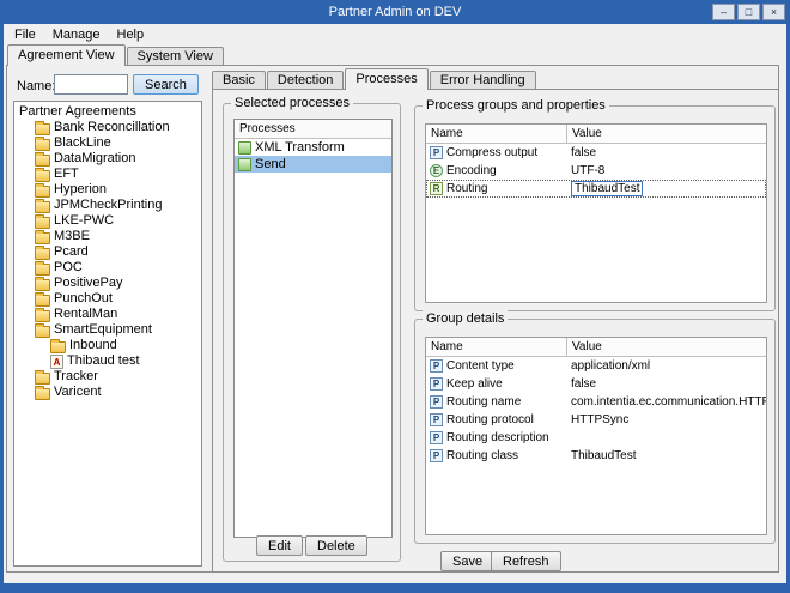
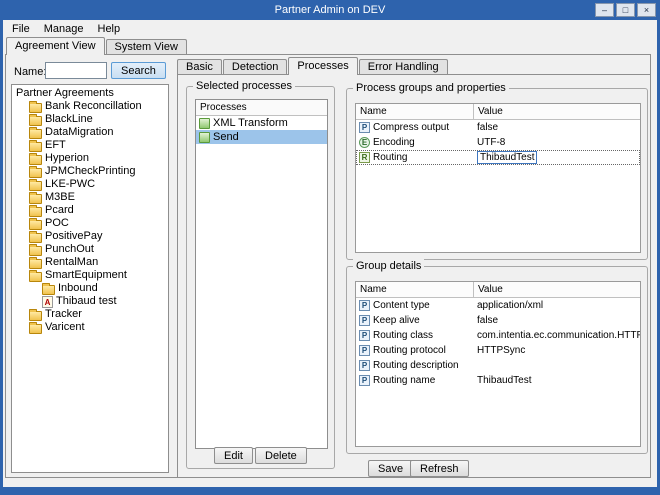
  Partner Admin on DEV
  –
  □
  ×
  File
  Manage
  Help
  Agreement View
  System View
  Name
  Search
  Partner Agreements
  Bank Reconcillation
  BlackLine
  DataMigration
  EFT
  Hyperion
  JPMCheckPrinting
  LKE-PWC
  M3BE
  Pcard
  POC
  PositivePay
  PunchOut
  RentalMan
  SmartEquipment
  Inbound
  A
  Thibaud test
  Tracker
  Varicent
  Basic
  Detection
  Processes
  Error Handling
  Selected processes
  Processes
  XML Transform
  Send
  Edit
  Delete
  Process groups and properties
  Name
  Value
  P
  Compress output
  false
  E
  Encoding
  UTF-8
  R
  Routing
  ThibaudTest
  Group details
  Name
  Value
  P
  Content type
  application/xml
  P
  Keep alive
  false
  P
- Routing name
+ Routing class
  com.intentia.ec.communication.HTTP
  P
  Routing protocol
  HTTPSync
  P
  Routing description
  P
- Routing class
+ Routing name
  ThibaudTest
  Save
  Refresh
